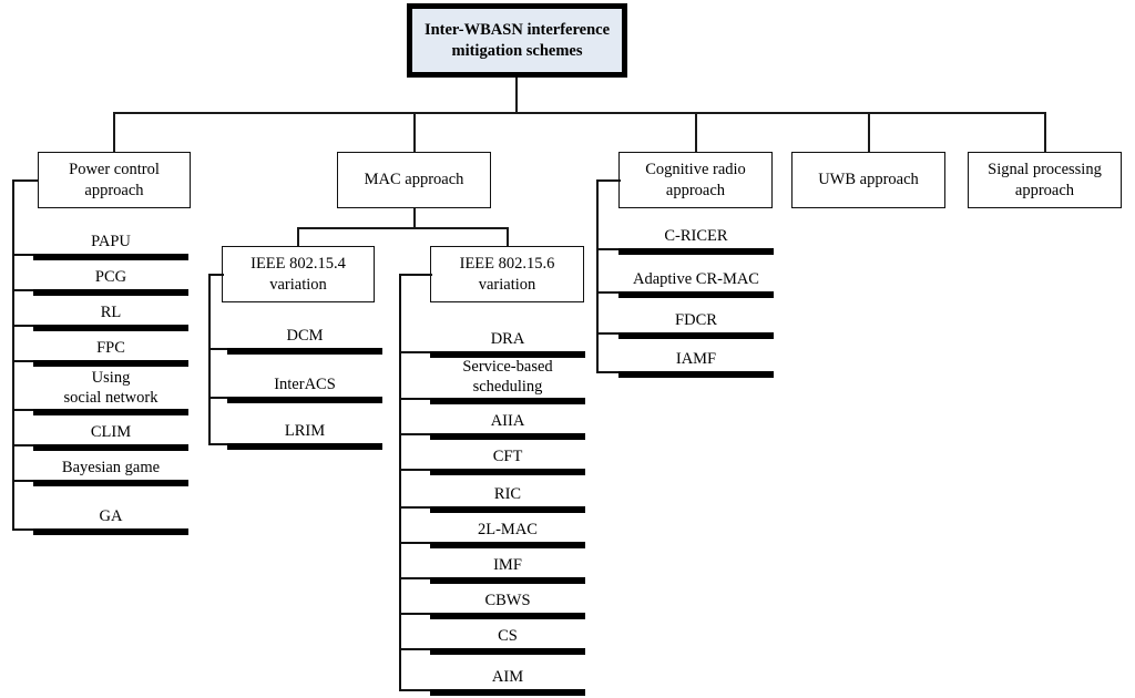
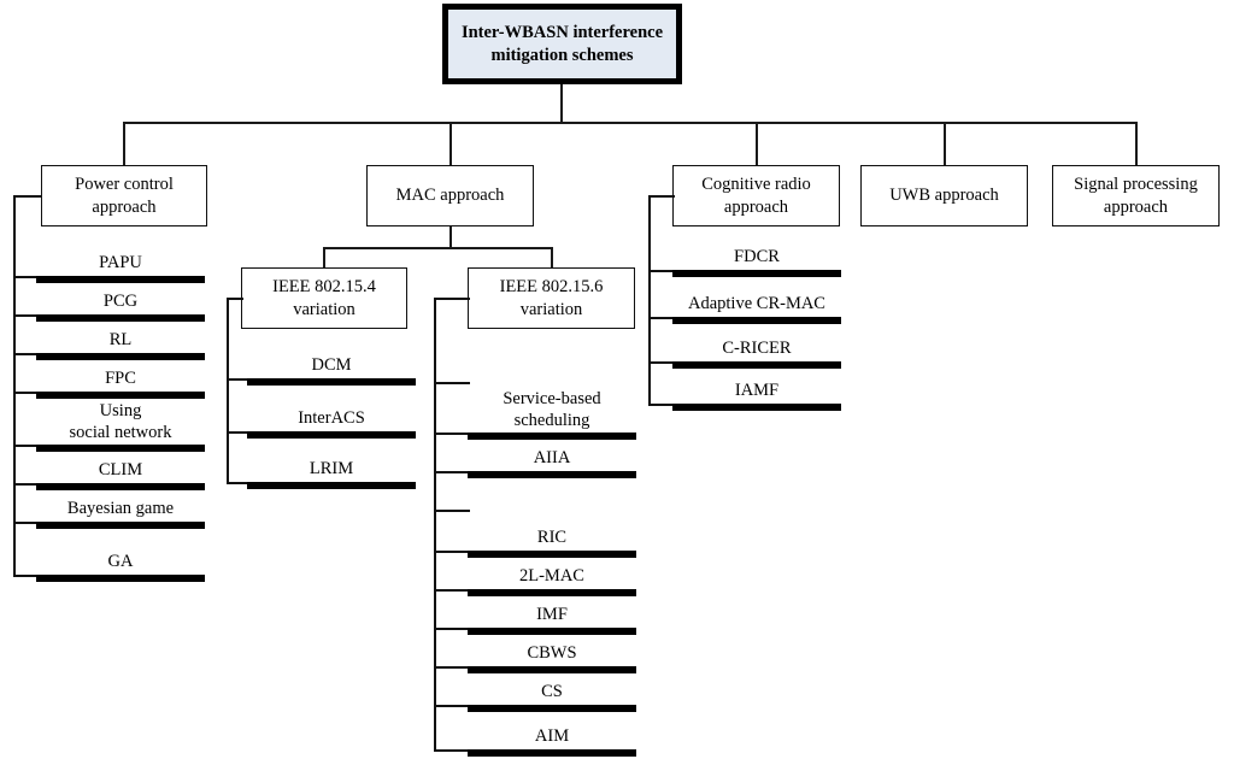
  Inter-WBASN interference mitigation schemes
  Power control approach
  MAC approach
  Cognitive radio approach
  UWB approach
  Signal processing approach
  IEEE 802.15.4 variation
  IEEE 802.15.6 variation
  PAPU
  PCG
  RL
  FPC
  Using
  social network
  CLIM
  Bayesian game
  GA
  DCM
  InterACS
  LRIM
- DRA
  Service-based
  scheduling
  AIIA
- CFT
  RIC
  2L-MAC
  IMF
  CBWS
  CS
  AIM
- C-RICER
+ FDCR
  Adaptive CR-MAC
- FDCR
+ C-RICER
  IAMF
